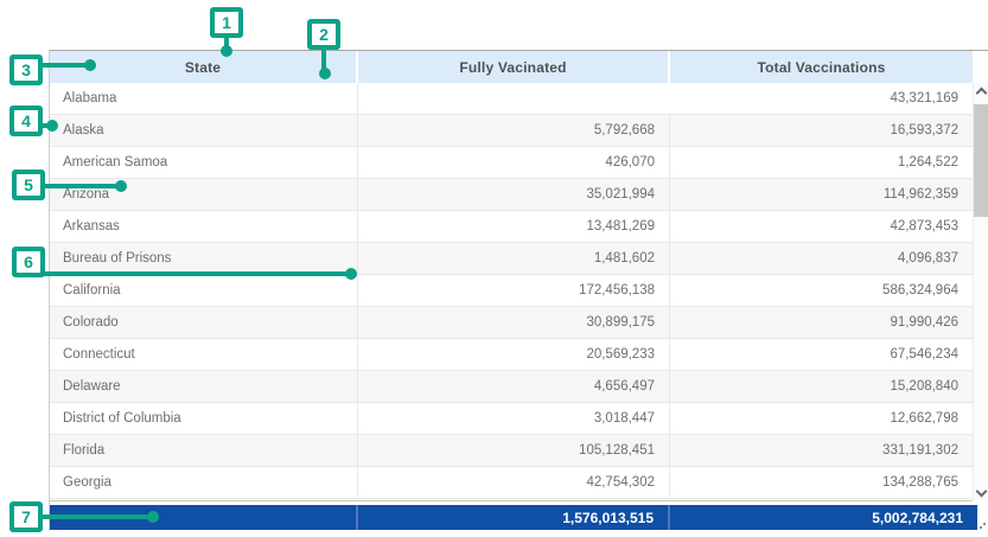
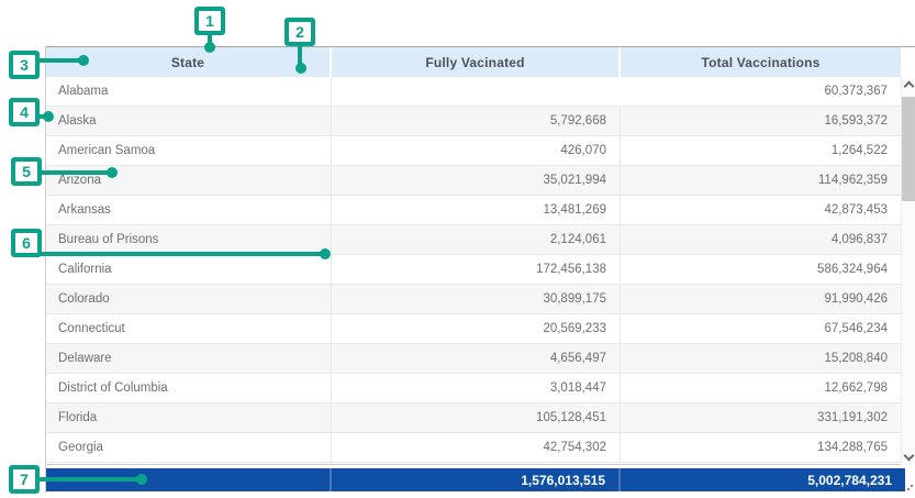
  State
  Fully Vacinated
  Total Vaccinations
  Alabama
- 43,321,169
+ 60,373,367
  Alaska
  5,792,668
  16,593,372
  American Samoa
  426,070
  1,264,522
  Arizona
  35,021,994
  114,962,359
  Arkansas
  13,481,269
  42,873,453
  Bureau of Prisons
- 1,481,602
+ 2,124,061
  4,096,837
  California
  172,456,138
  586,324,964
  Colorado
  30,899,175
  91,990,426
  Connecticut
  20,569,233
  67,546,234
  Delaware
  4,656,497
  15,208,840
  District of Columbia
  3,018,447
  12,662,798
  Florida
  105,128,451
  331,191,302
  Georgia
  42,754,302
  134,288,765
  1,576,013,515
  5,002,784,231
  1
  2
  3
  4
  5
  6
  7
